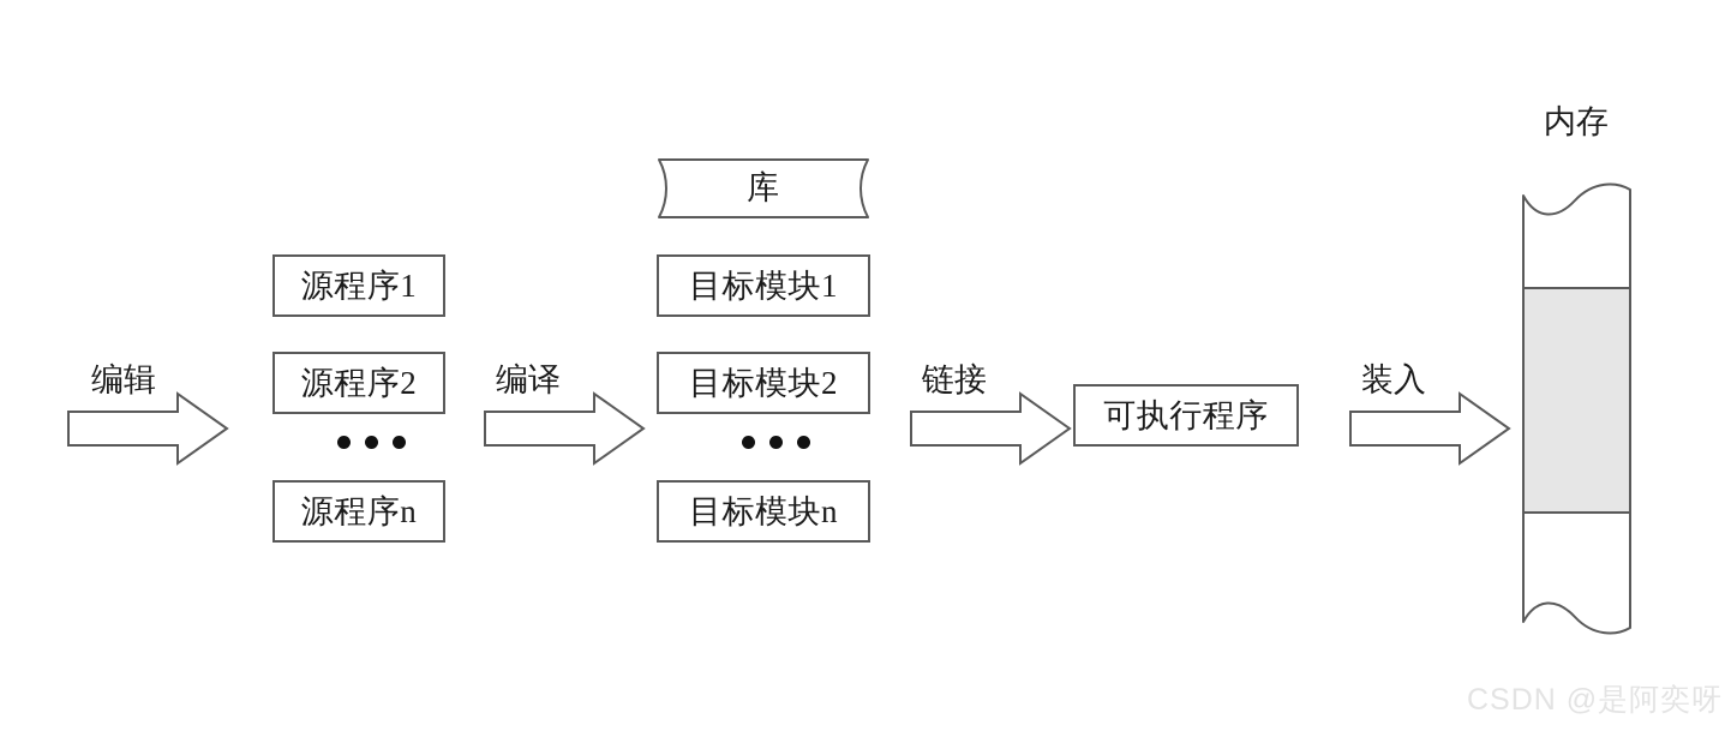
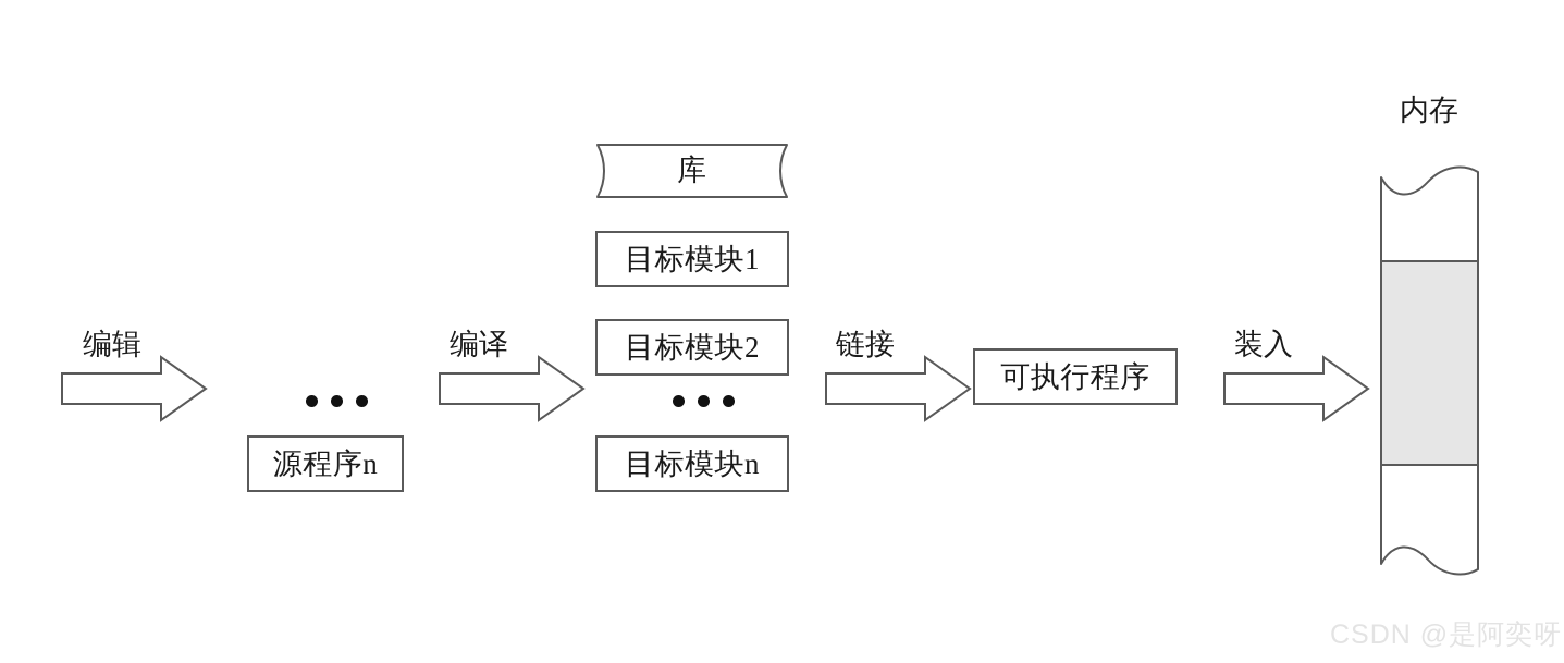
  编辑
- 源程序1
- 源程序2
  源程序n
  编译
  库
  目标模块1
  目标模块2
  目标模块n
  链接
  可执行程序
  装入
  内存
  CSDN @是阿奕呀
